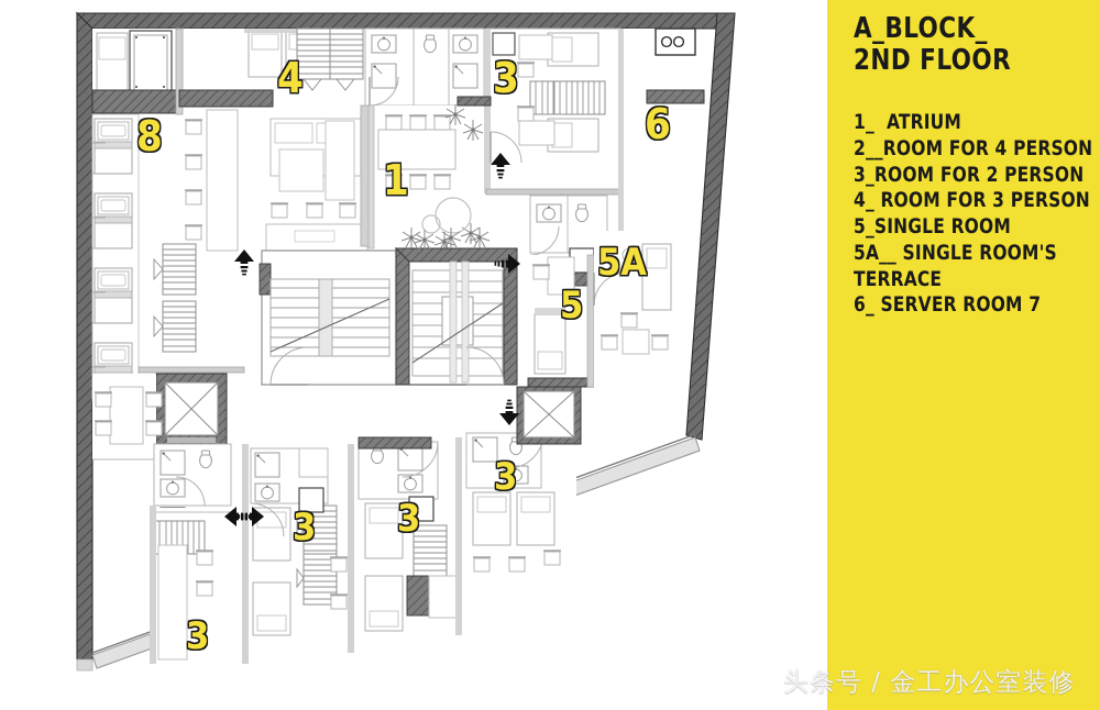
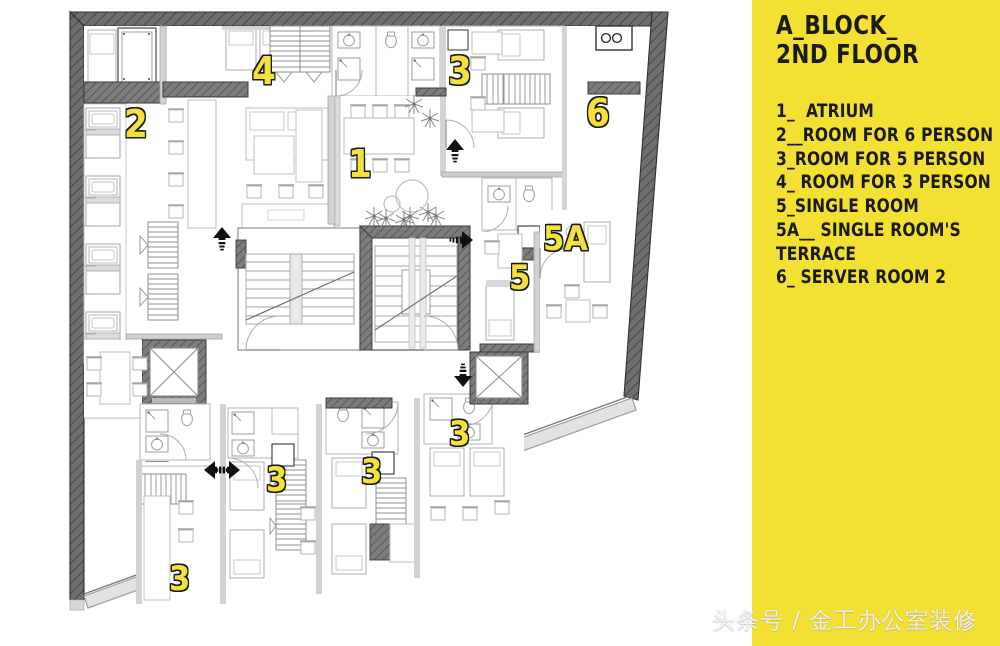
  1
- 8
+ 2
  4
  3
  6
  5A
  5
  3
  3
  3
  3
  A_BLOCK_
  2ND FLOOR
  1_ ATRIUM
- 2__ROOM FOR 4 PERSON
+ 2__ROOM FOR 6 PERSON
- 3_ROOM FOR 2 PERSON
+ 3_ROOM FOR 5 PERSON
  4_ ROOM FOR 3 PERSON
  5_SINGLE ROOM
  5A__ SINGLE ROOM'S
  TERRACE
- 6_ SERVER ROOM 7
+ 6_ SERVER ROOM 2
  头条号 / 金工办公室装修
